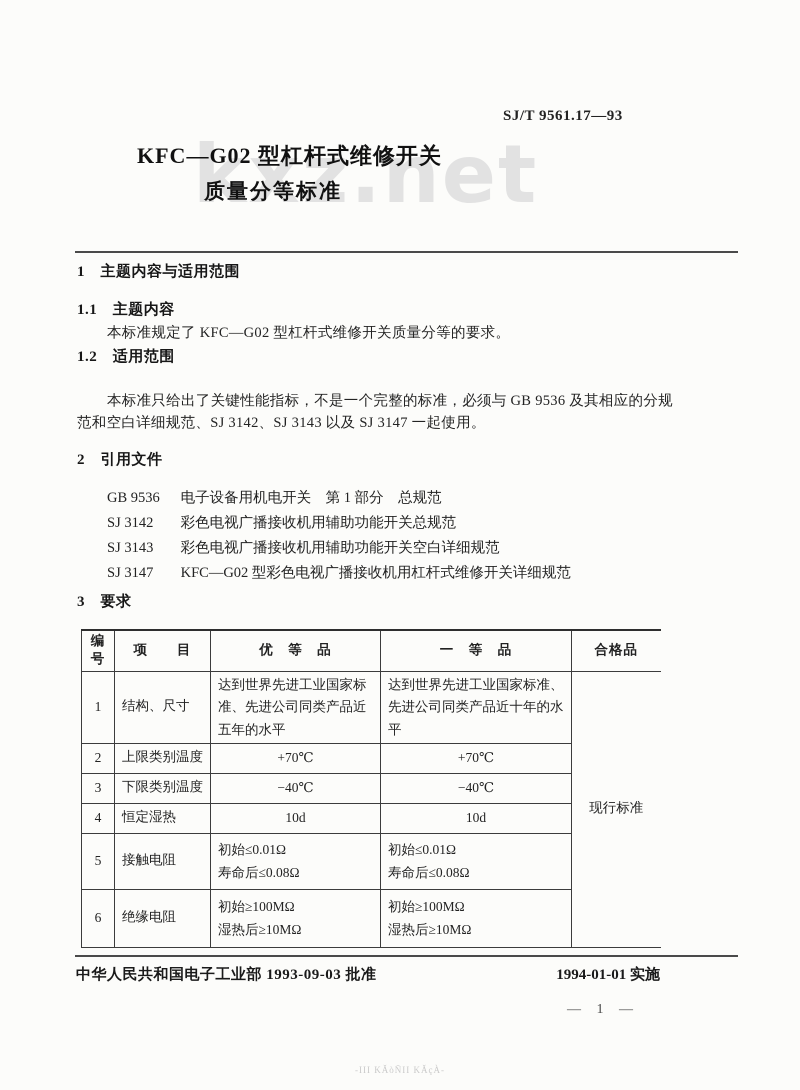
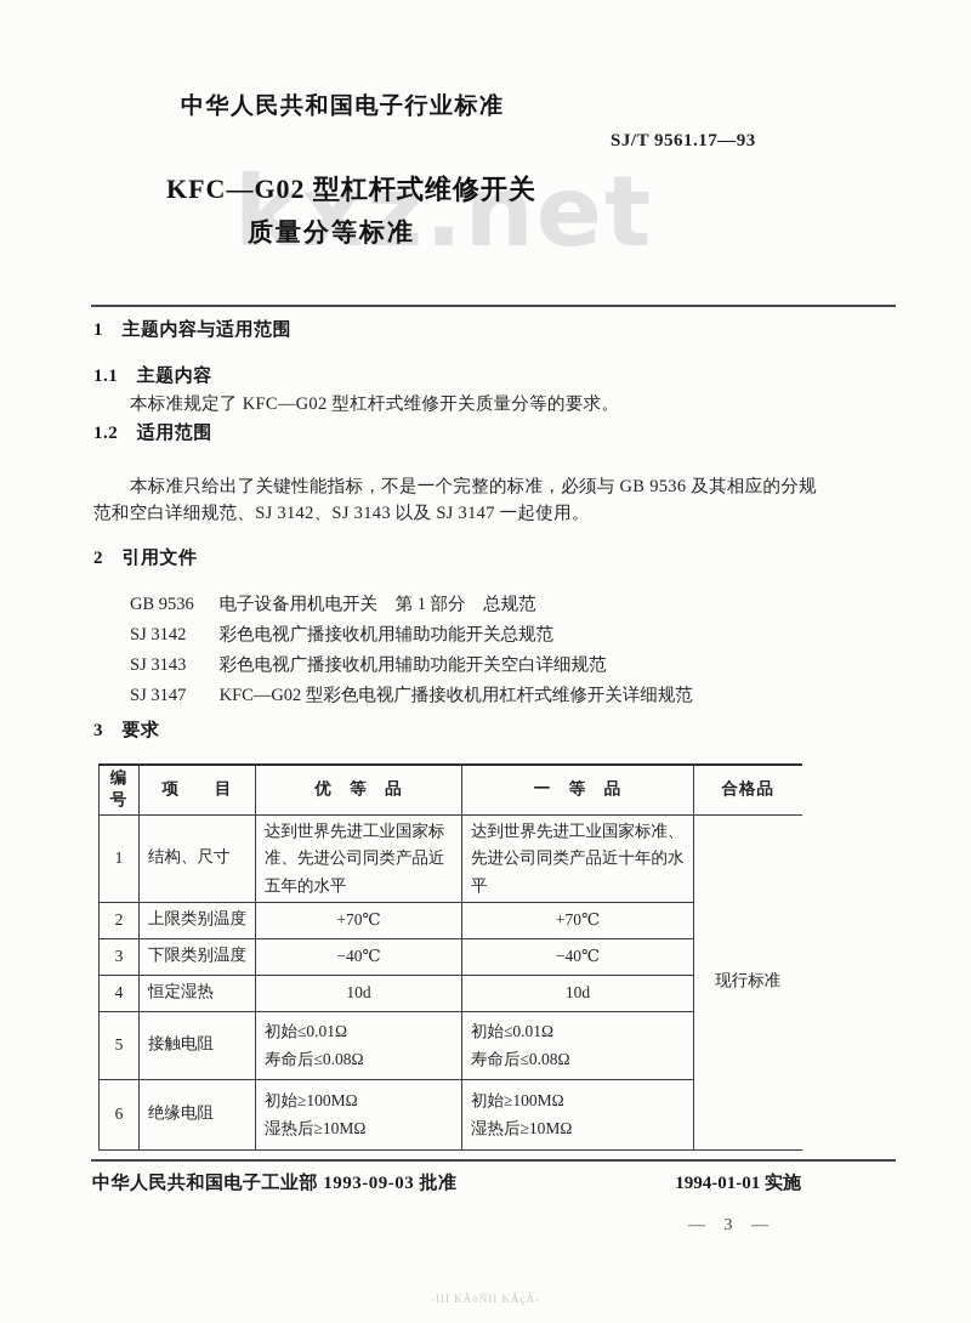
  kxz.net
+ 中华人民共和国电子行业标准
  SJ/T 9561.17—93
  KFC—G02 型杠杆式维修开关
  质量分等标准
  1 主题内容与适用范围
  1.1 主题内容
  本标准规定了 KFC—G02 型杠杆式维修开关质量分等的要求。
  1.2 适用范围
  本标准只给出了关键性能指标，不是一个完整的标准，必须与 GB 9536 及其相应的分规
  范和空白详细规范、SJ 3142、SJ 3143 以及 SJ 3147 一起使用。
  2 引用文件
  GB 9536 电子设备用机电开关 第 1 部分 总规范
  SJ 3142 彩色电视广播接收机用辅助功能开关总规范
  SJ 3143 彩色电视广播接收机用辅助功能开关空白详细规范
  SJ 3147 KFC—G02 型彩色电视广播接收机用杠杆式维修开关详细规范
  3 要求
  编号	项 目	优 等 品	一 等 品	合格品
  1	结构、尺寸	达到世界先进工业国家标准、先进公司同类产品近五年的水平	达到世界先进工业国家标准、先进公司同类产品近十年的水平	现行标准
  2	上限类别温度	+70℃	+70℃
  3	下限类别温度	−40℃	−40℃
  4	恒定湿热	10d	10d
  5	接触电阻	初始≤0.01Ω 寿命后≤0.08Ω	初始≤0.01Ω 寿命后≤0.08Ω
  6	绝缘电阻	初始≥100MΩ 湿热后≥10MΩ	初始≥100MΩ 湿热后≥10MΩ
  中华人民共和国电子工业部 1993-09-03 批准
  1994-01-01 实施
- — 1 —
+ — 3 —
  -III KǍòÑII KǍçÀ-
